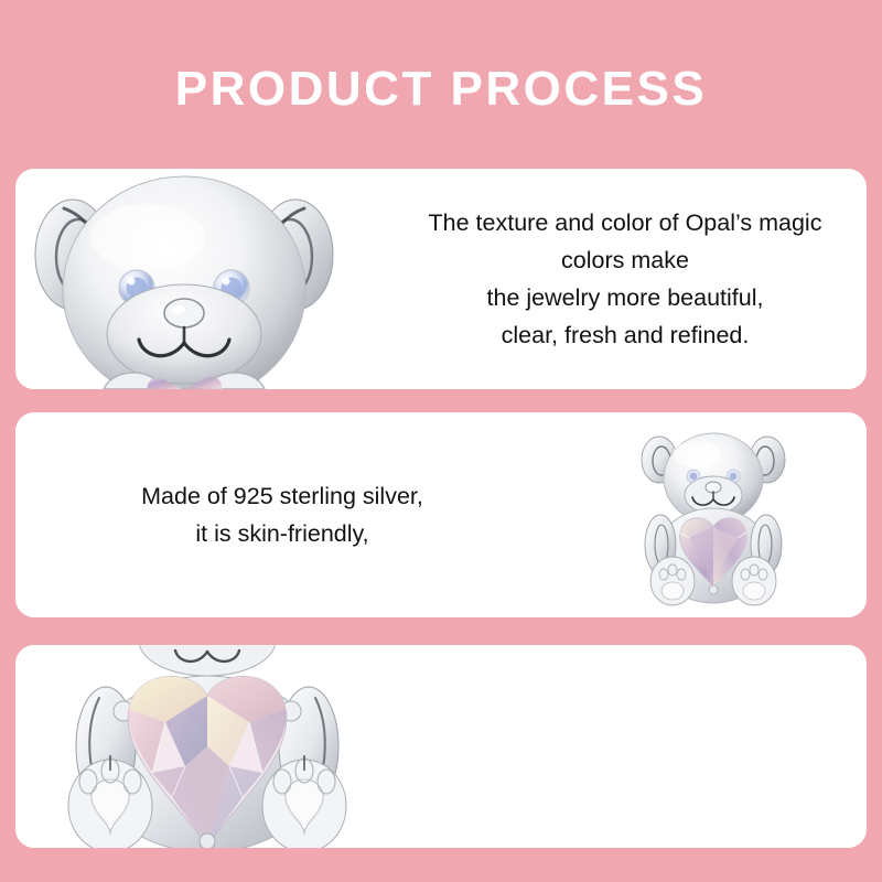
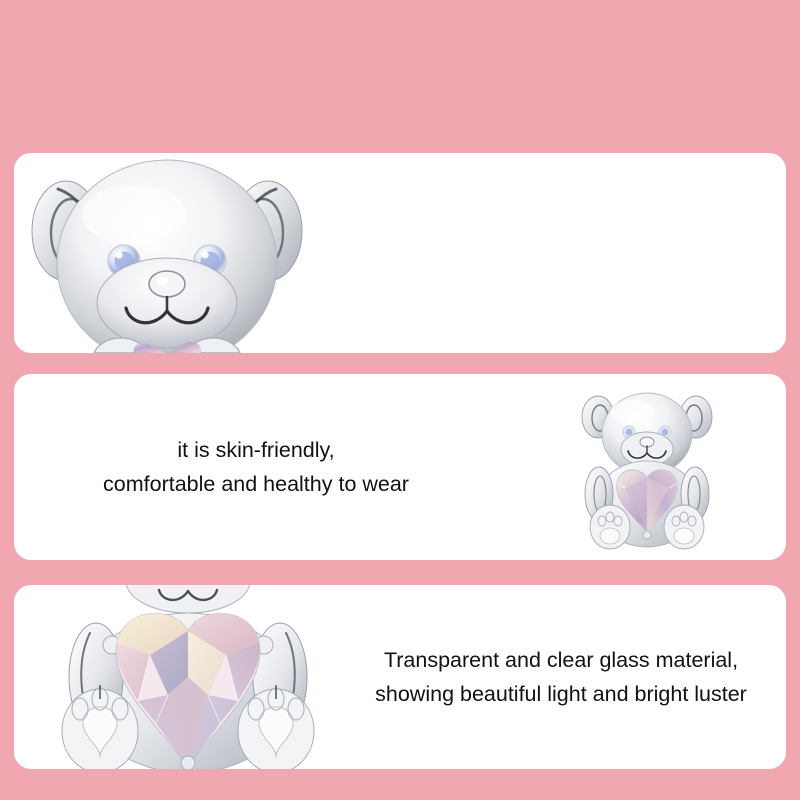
- PRODUCT PROCESS
- The texture and color of Opal’s magic
- colors make
- the jewelry more beautiful,
- clear, fresh and refined.
- Made of 925 sterling silver,
  it is skin-friendly,
+ comfortable and healthy to wear
+ Transparent and clear glass material,
+ showing beautiful light and bright luster
